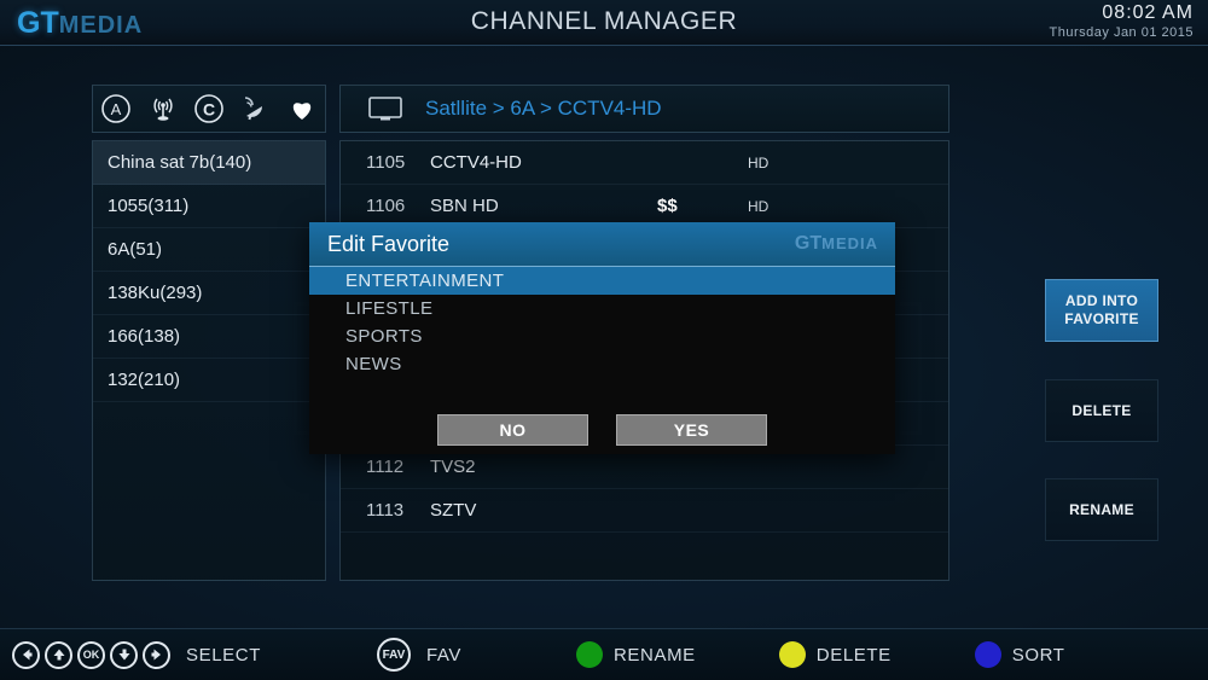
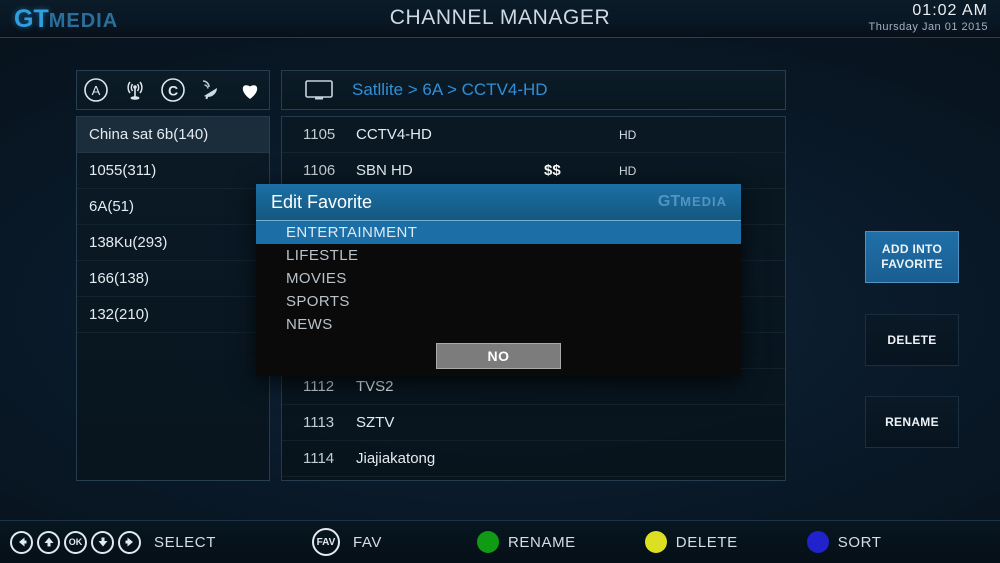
  GTMEDIA
  CHANNEL MANAGER
- 08:02 AM
+ 01:02 AM
  Thursday Jan 01 2015
  A
  C
- China sat 7b(140)
+ China sat 6b(140)
  1055(311)
  6A(51)
  138Ku(293)
  166(138)
  132(210)
  Satllite > 6A > CCTV4-HD
  1105
  CCTV4-HD
  HD
  1106
  SBN HD
  $$
  HD
  1112
  TVS2
  1113
  SZTV
+ 1114
+ Jiajiakatong
  ADD INTO FAVORITE
  DELETE
  RENAME
  Edit Favorite
  GTMEDIA
  ENTERTAINMENT
  LIFESTLE
+ MOVIES
  SPORTS
  NEWS
  NO
- YES
  OK
  SELECT
  FAV
  FAV
  RENAME
  DELETE
  SORT
